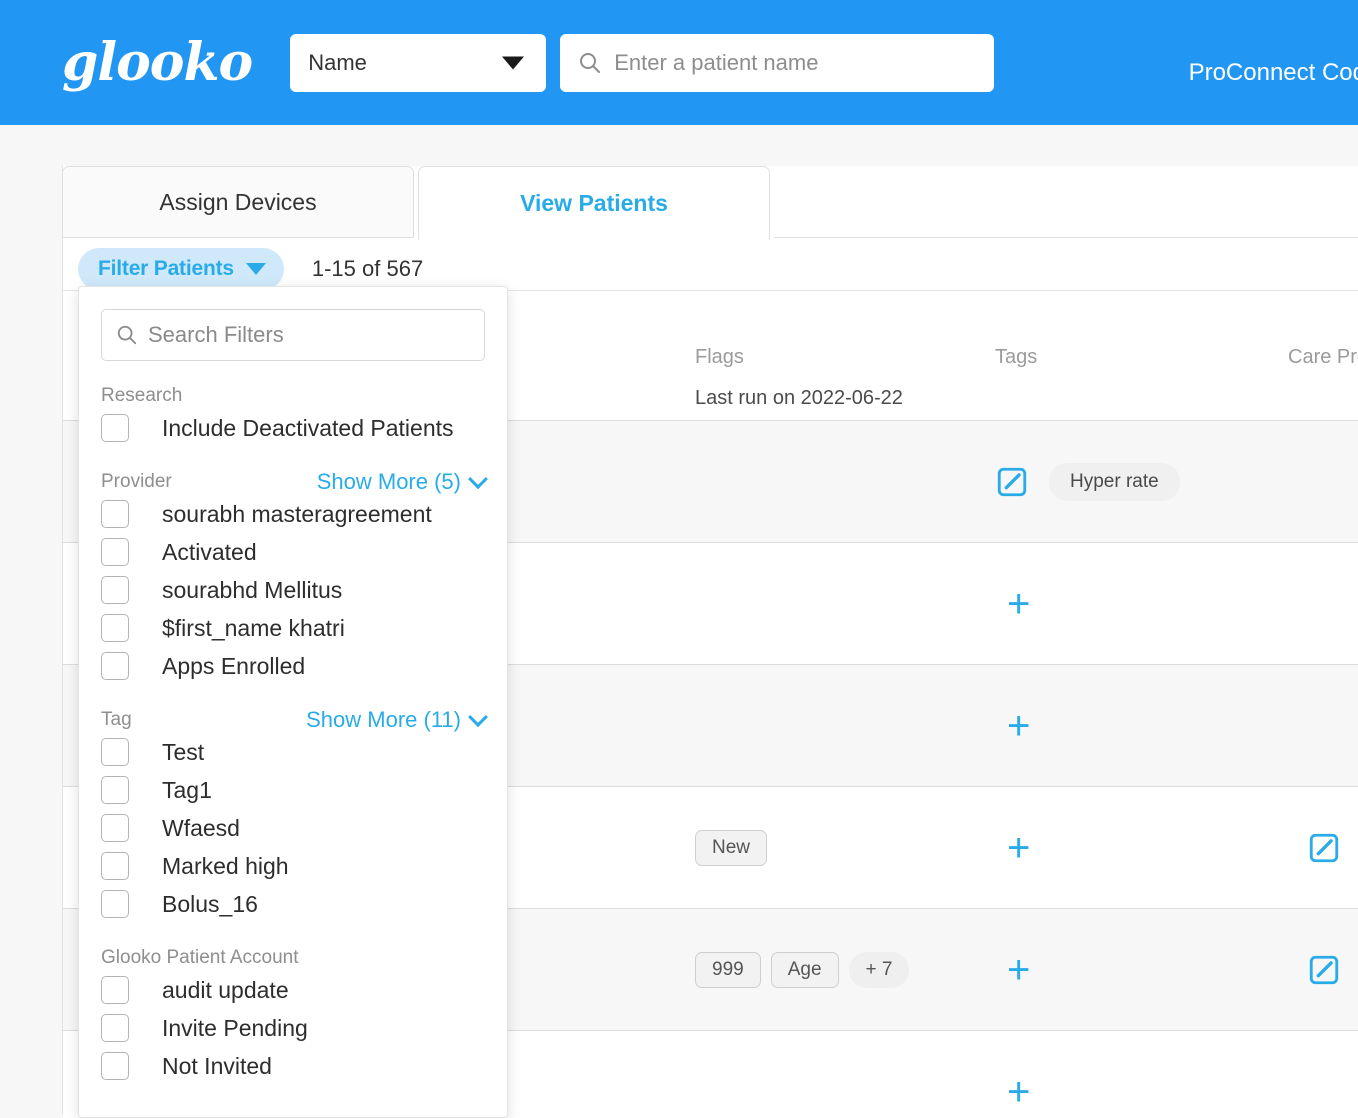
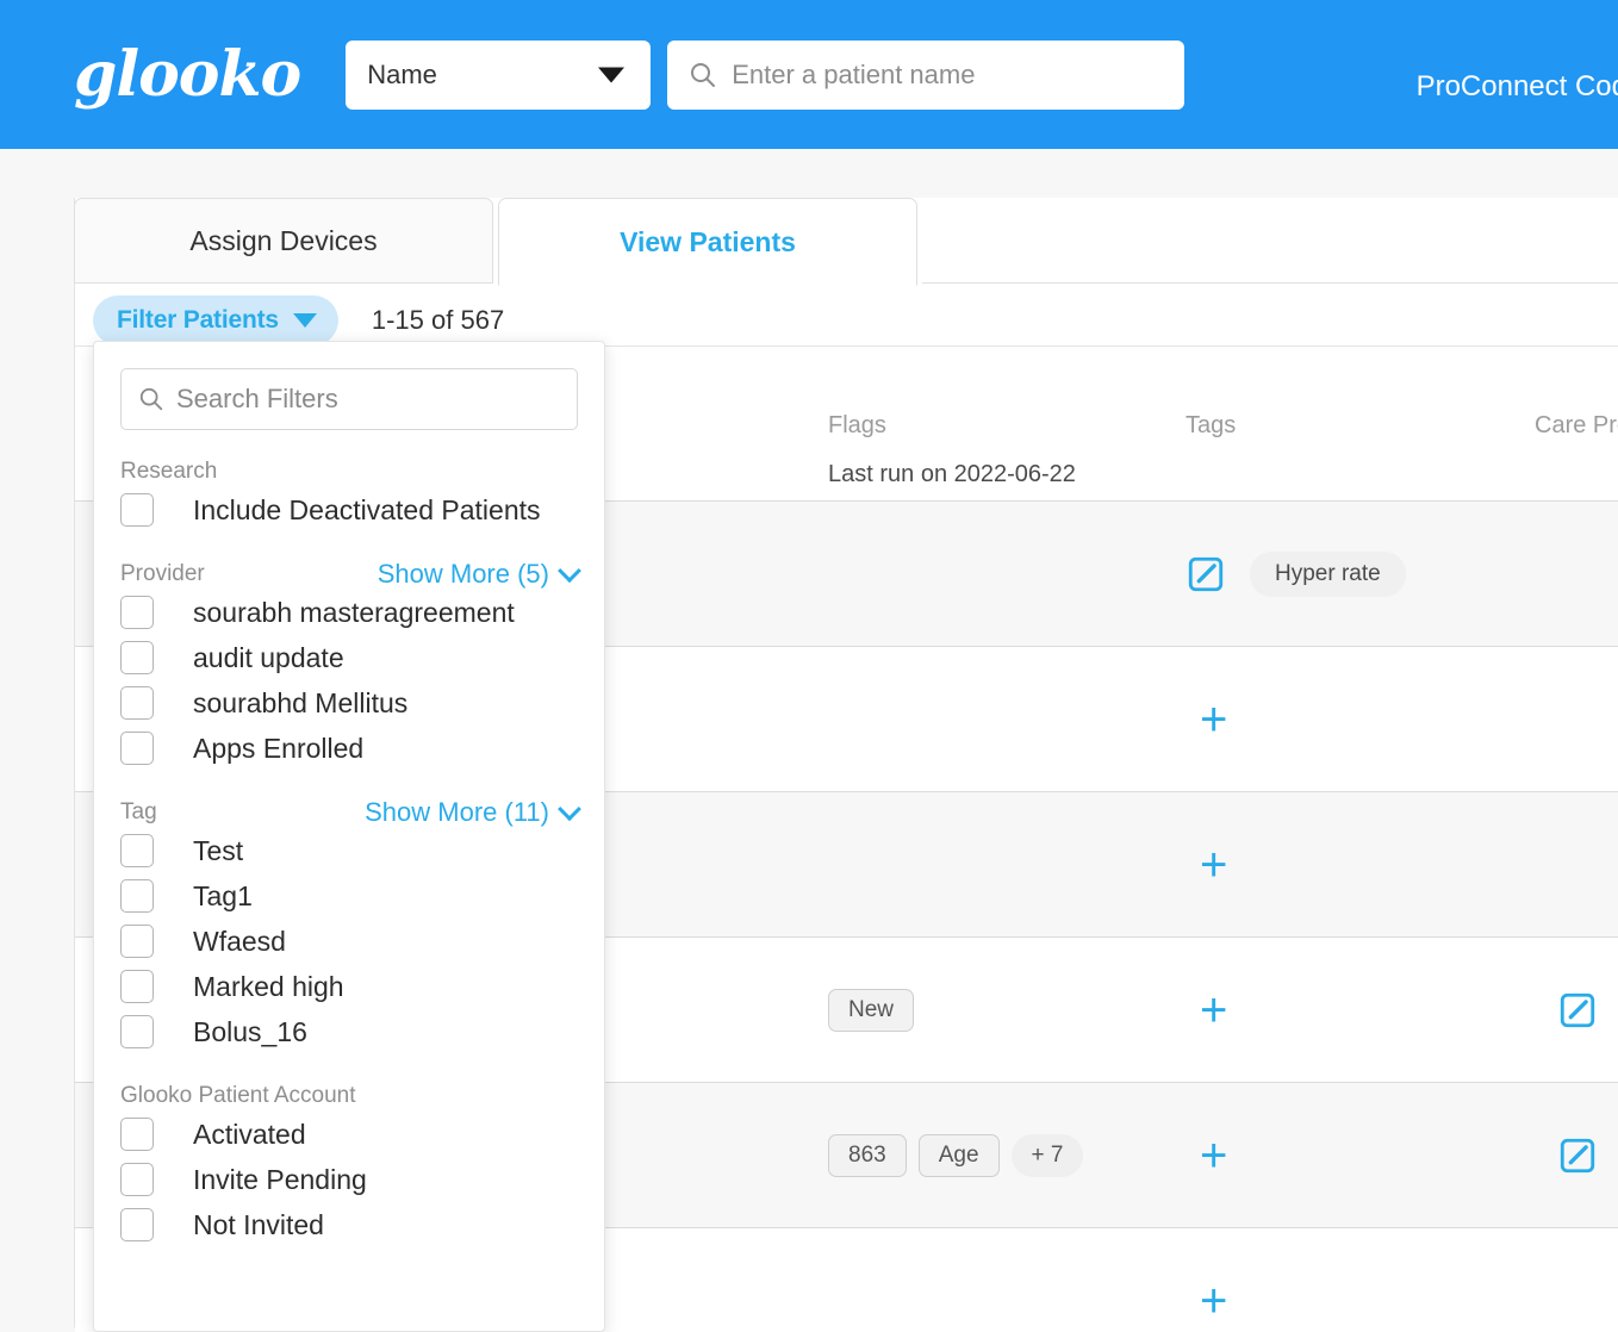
  glooko
  Name
  Enter a patient name
  ProConnect Co
  Assign Devices
  View Patients
  Filter Patients
  1-15 of 567
  Flags
  Tags
  Care Pr
  Last run on 2022-06-22
  Hyper rate
  +
  +
  New
  +
- 999
+ 863
  Age
  + 7
  +
  +
  Search Filters
  Research
  Include Deactivated Patients
  Provider
  Show More (5)
  sourabh masteragreement
- Activated
+ audit update
  sourabhd Mellitus
- $first_name khatri
  Apps Enrolled
  Tag
  Show More (11)
  Test
  Tag1
  Wfaesd
  Marked high
  Bolus_16
  Glooko Patient Account
- audit update
+ Activated
  Invite Pending
  Not Invited
